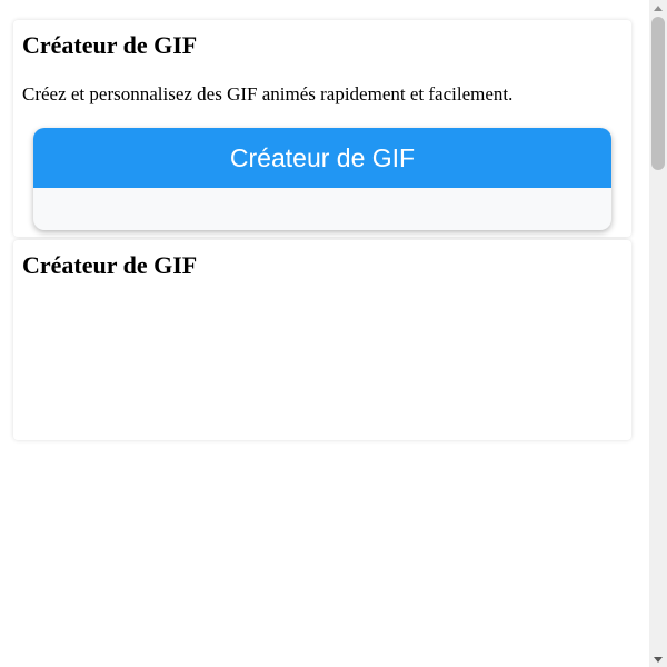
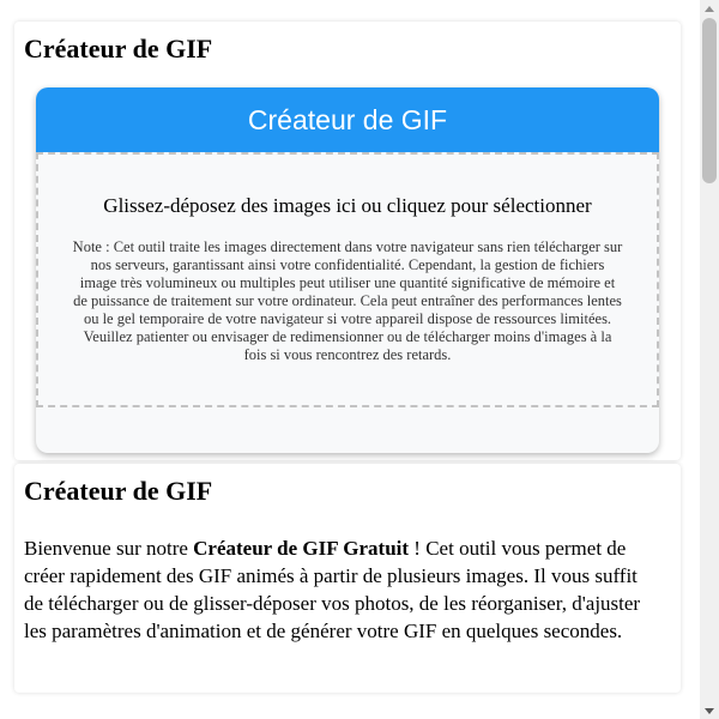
  Créateur de GIF
- Créez et personnalisez des GIF animés rapidement et facilement.
  Créateur de GIF
+ Glissez-déposez des images ici ou cliquez pour sélectionner
+ Note : Cet outil traite les images directement dans votre navigateur sans rien télécharger sur nos serveurs, garantissant ainsi votre confidentialité. Cependant, la gestion de fichiers image très volumineux ou multiples peut utiliser une quantité significative de mémoire et de puissance de traitement sur votre ordinateur. Cela peut entraîner des performances lentes ou le gel temporaire de votre navigateur si votre appareil dispose de ressources limitées. Veuillez patienter ou envisager de redimensionner ou de télécharger moins d'images à la fois si vous rencontrez des retards.
  Créateur de GIF
+ Bienvenue sur notre Créateur de GIF Gratuit ! Cet outil vous permet de créer rapidement des GIF animés à partir de plusieurs images. Il vous suffit de télécharger ou de glisser-déposer vos photos, de les réorganiser, d'ajuster les paramètres d'animation et de générer votre GIF en quelques secondes.
